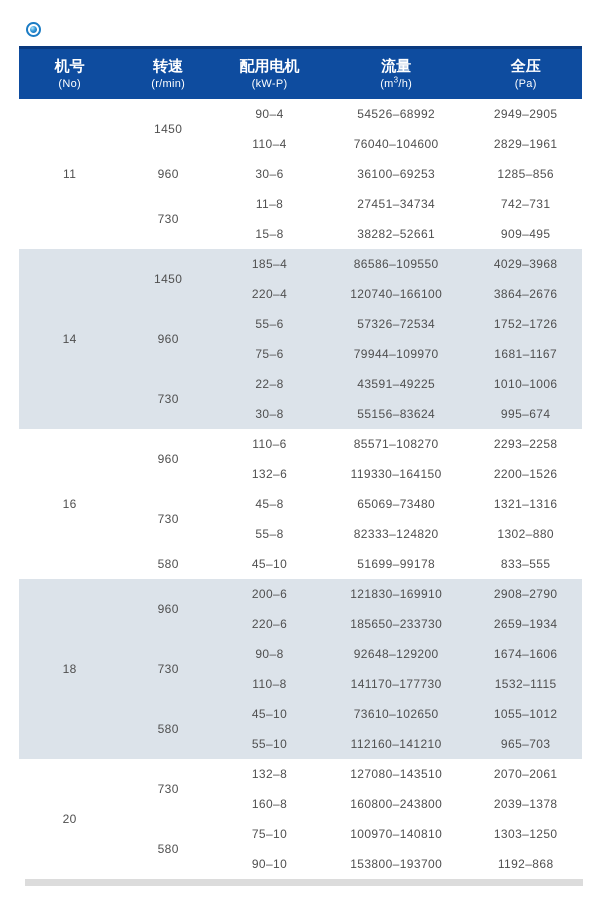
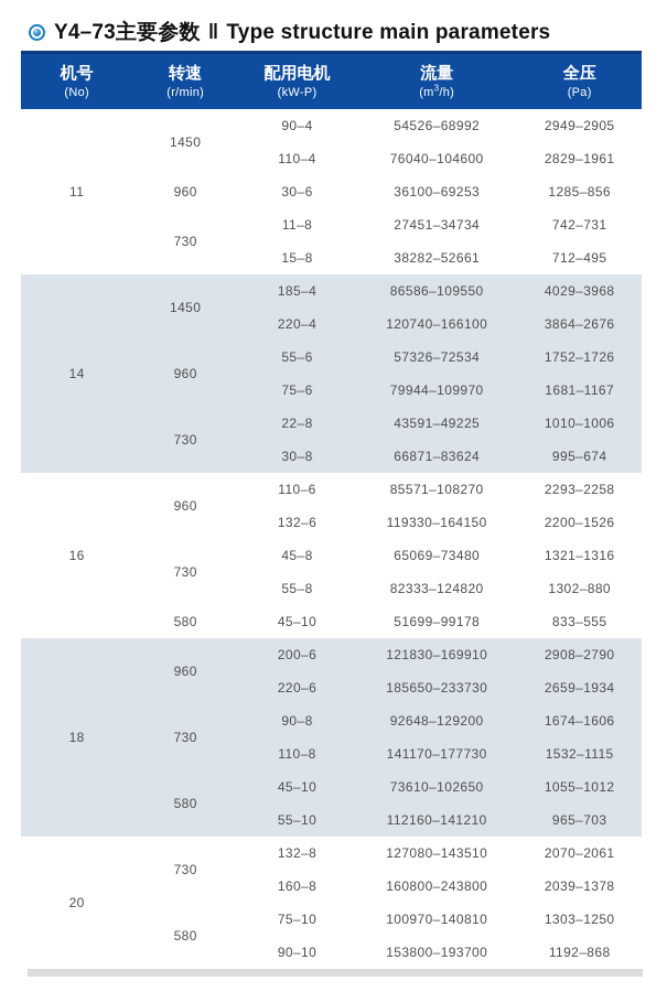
+ Y4–73主要参数 ‖ Type structure main parameters
  机号 (No)	转速 (r/min)	配用电机 (kW-P)	流量 (m3/h)	全压 (Pa)
  11	1450	90–4	54526–68992	2949–2905
  110–4	76040–104600	2829–1961
  960	30–6	36100–69253	1285–856
  730	11–8	27451–34734	742–731
- 15–8	38282–52661	909–495
+ 15–8	38282–52661	712–495
  14	1450	185–4	86586–109550	4029–3968
  220–4	120740–166100	3864–2676
  960	55–6	57326–72534	1752–1726
  75–6	79944–109970	1681–1167
  730	22–8	43591–49225	1010–1006
- 30–8	55156–83624	995–674
+ 30–8	66871–83624	995–674
  16	960	110–6	85571–108270	2293–2258
  132–6	119330–164150	2200–1526
  730	45–8	65069–73480	1321–1316
  55–8	82333–124820	1302–880
  580	45–10	51699–99178	833–555
  18	960	200–6	121830–169910	2908–2790
  220–6	185650–233730	2659–1934
  730	90–8	92648–129200	1674–1606
  110–8	141170–177730	1532–1115
  580	45–10	73610–102650	1055–1012
  55–10	112160–141210	965–703
  20	730	132–8	127080–143510	2070–2061
  160–8	160800–243800	2039–1378
  580	75–10	100970–140810	1303–1250
  90–10	153800–193700	1192–868
